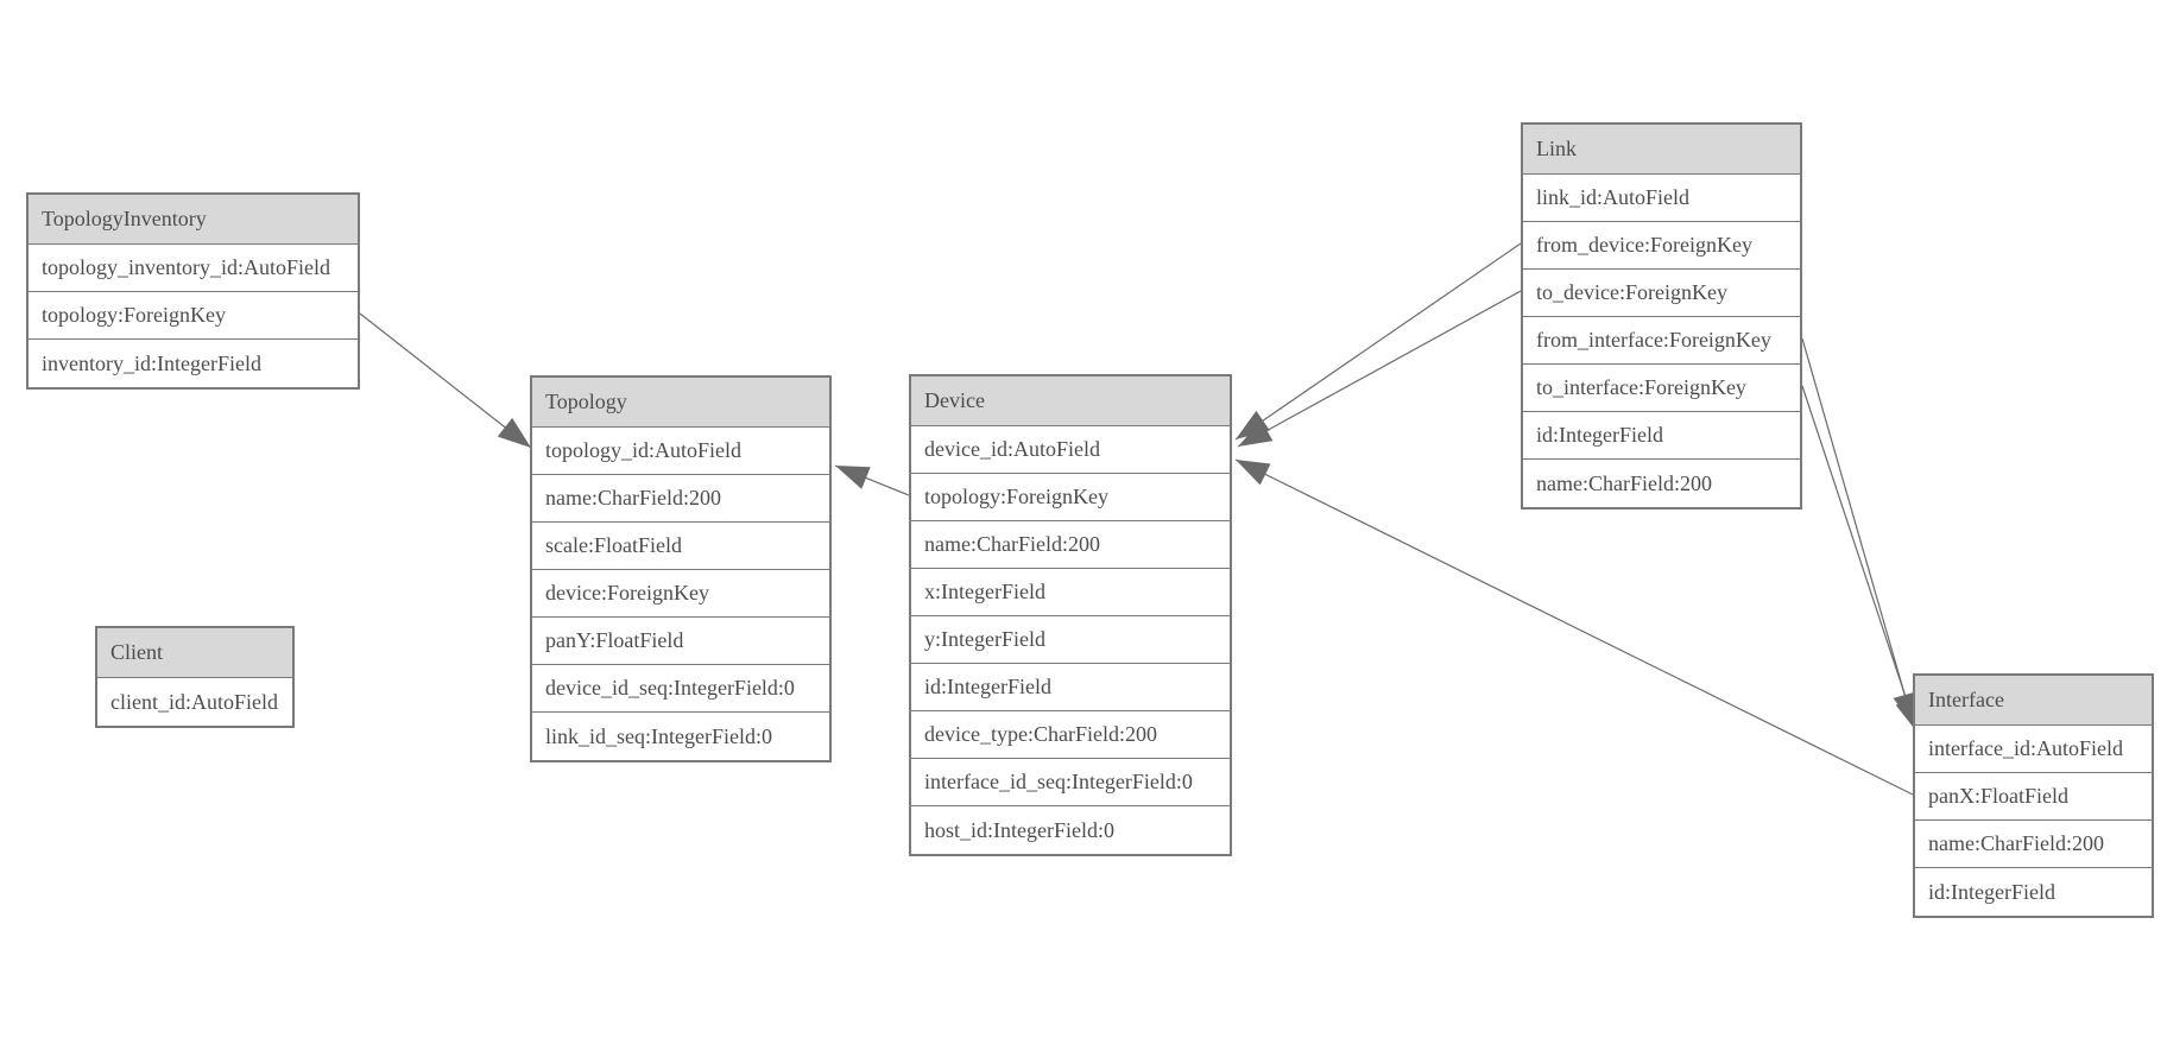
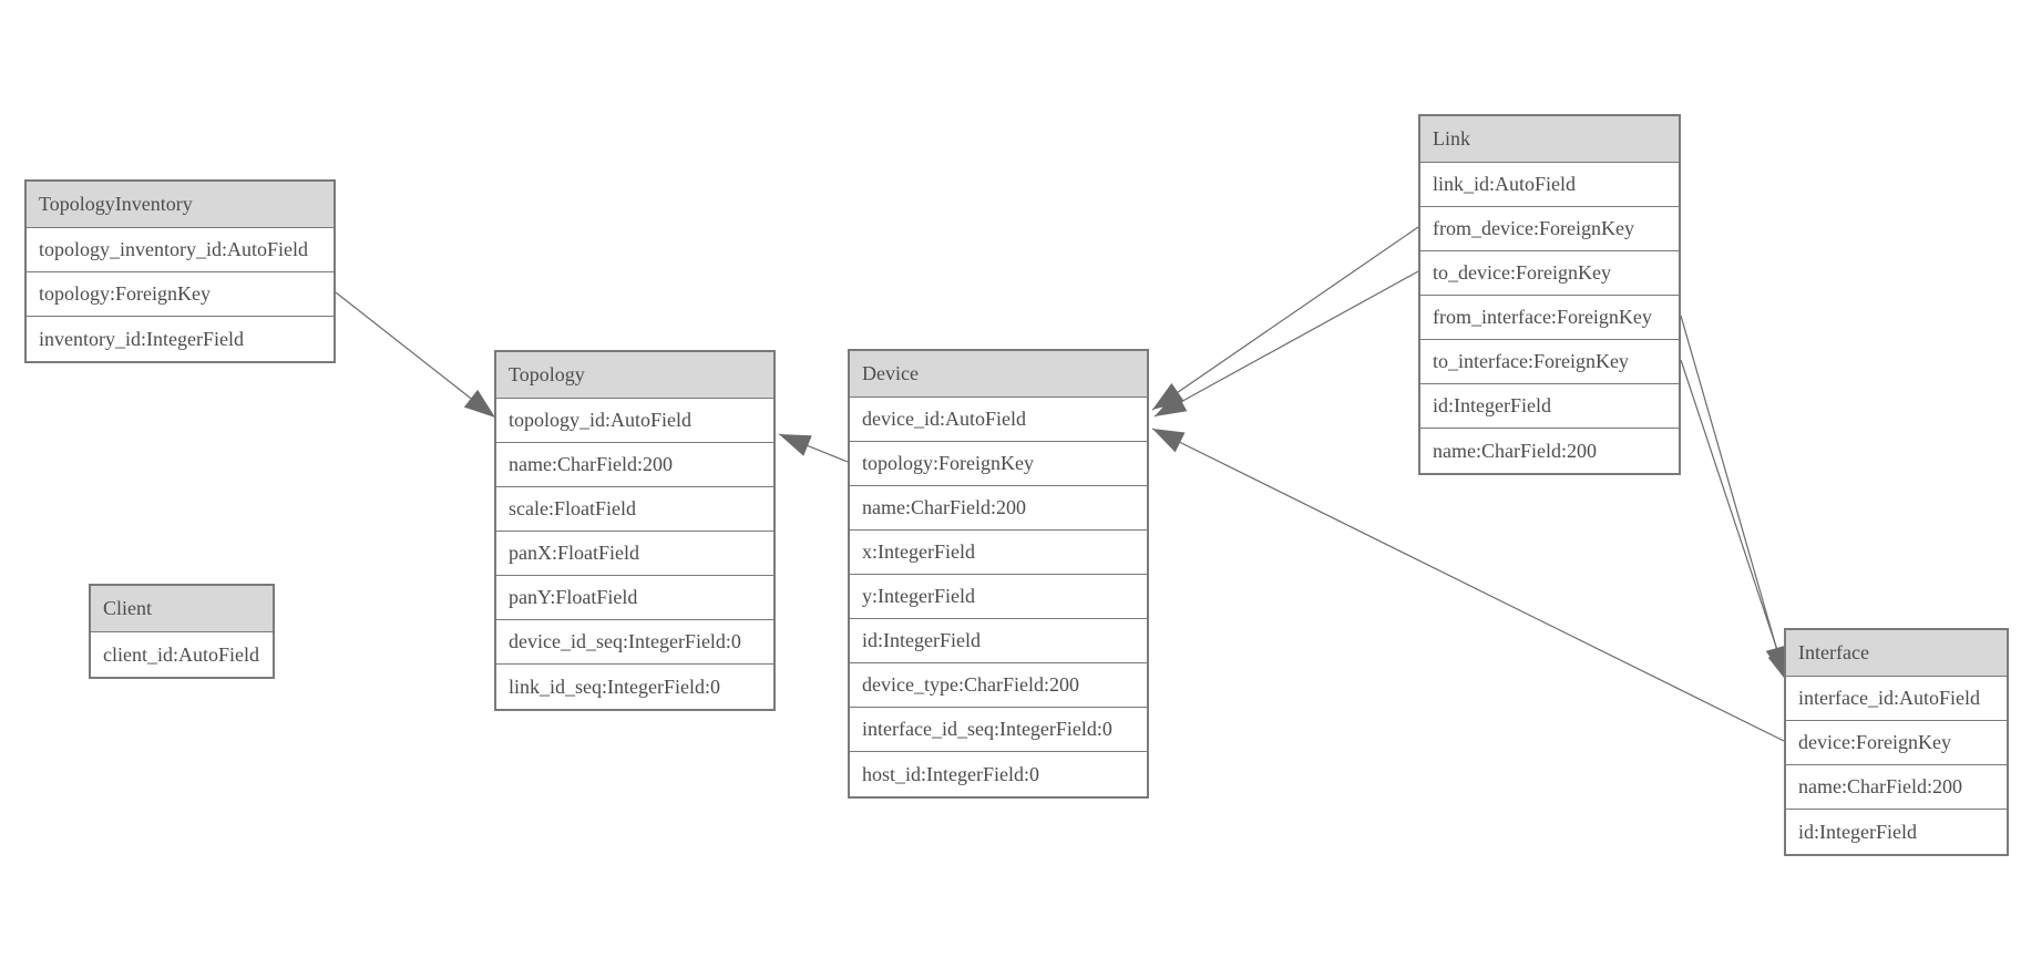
  TopologyInventory
  topology_inventory_id:AutoField
  topology:ForeignKey
  inventory_id:IntegerField
  Topology
  topology_id:AutoField
  name:CharField:200
  scale:FloatField
- device:ForeignKey
+ panX:FloatField
  panY:FloatField
  device_id_seq:IntegerField:0
  link_id_seq:IntegerField:0
  Client
  client_id:AutoField
  Device
  device_id:AutoField
  topology:ForeignKey
  name:CharField:200
  x:IntegerField
  y:IntegerField
  id:IntegerField
  device_type:CharField:200
  interface_id_seq:IntegerField:0
  host_id:IntegerField:0
  Link
  link_id:AutoField
  from_device:ForeignKey
  to_device:ForeignKey
  from_interface:ForeignKey
  to_interface:ForeignKey
  id:IntegerField
  name:CharField:200
  Interface
  interface_id:AutoField
- panX:FloatField
+ device:ForeignKey
  name:CharField:200
  id:IntegerField
